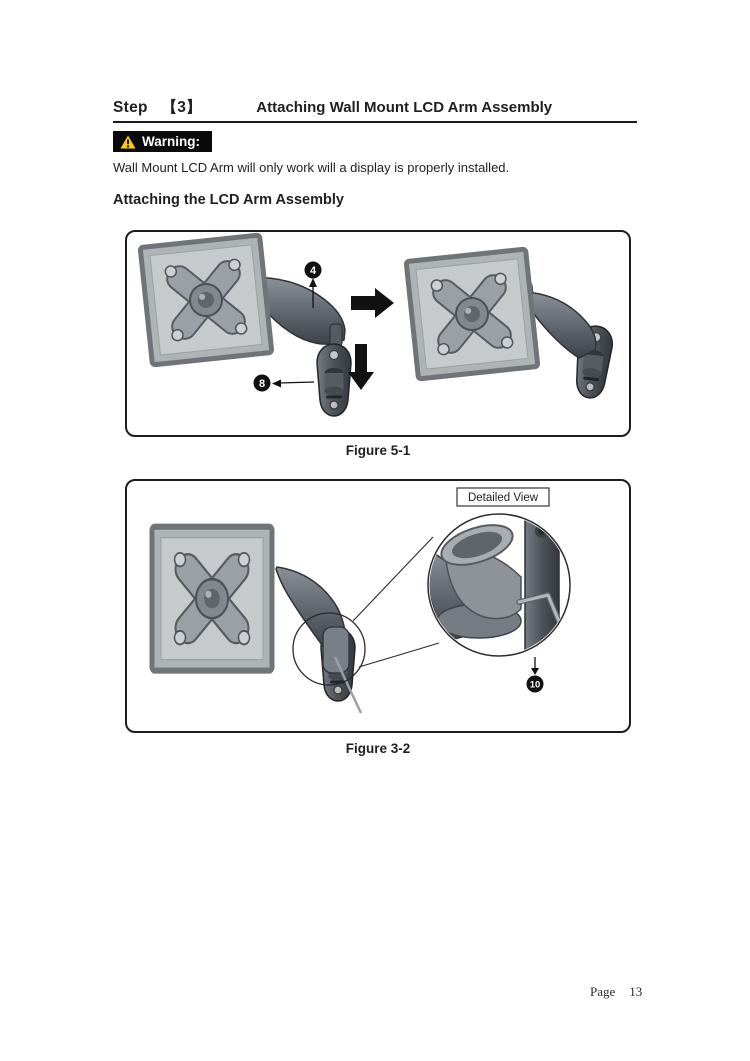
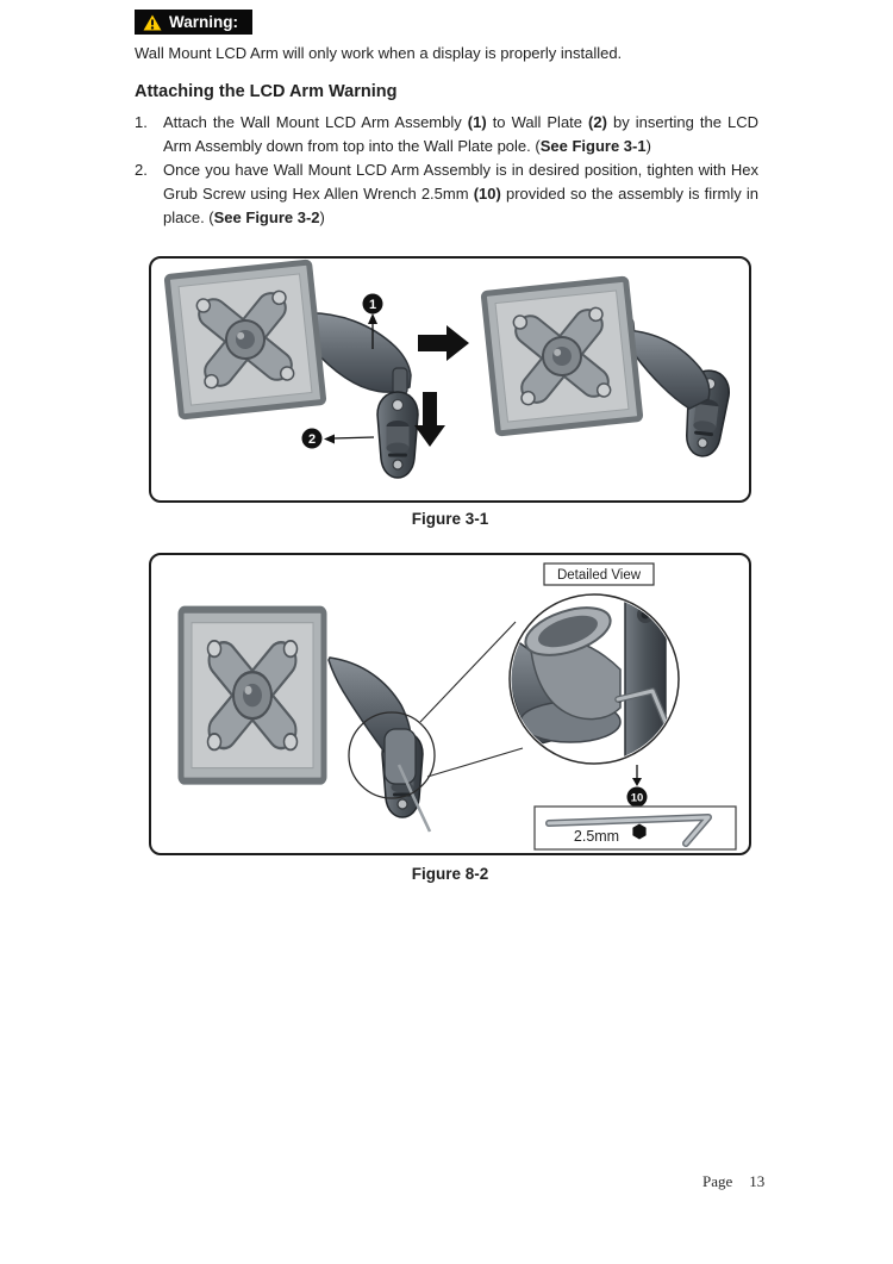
- Step
- 【3】
- Attaching Wall Mount LCD Arm Assembly
  Warning:
- Wall Mount LCD Arm will only work will a display is properly installed.
+ Wall Mount LCD Arm will only work when a display is properly installed.
- Attaching the LCD Arm Assembly
+ Attaching the LCD Arm Warning
+ 1.
+ Attach the Wall Mount LCD Arm Assembly (1) to Wall Plate (2) by inserting the LCD Arm Assembly down from top into the Wall Plate pole. (See Figure 3-1)
+ 2.
+ Once you have Wall Mount LCD Arm Assembly is in desired position, tighten with Hex Grub Screw using Hex Allen Wrench 2.5mm (10) provided so the assembly is firmly in place. (See Figure 3-2)
- 4
+ 1
- 8
+ 2
- Figure 5-1
+ Figure 3-1
  Detailed View
  10
+ 2.5mm
- Figure 3-2
+ Figure 8-2
  Page
  13
